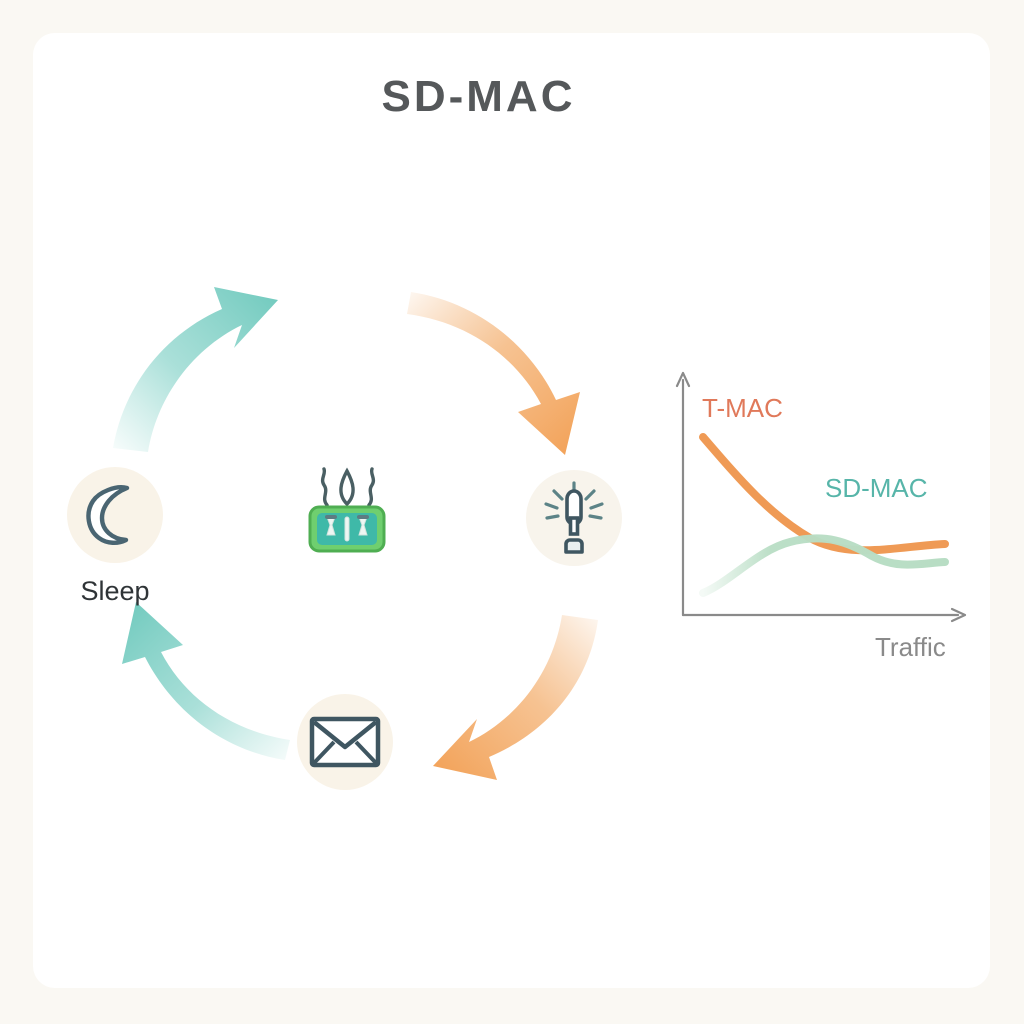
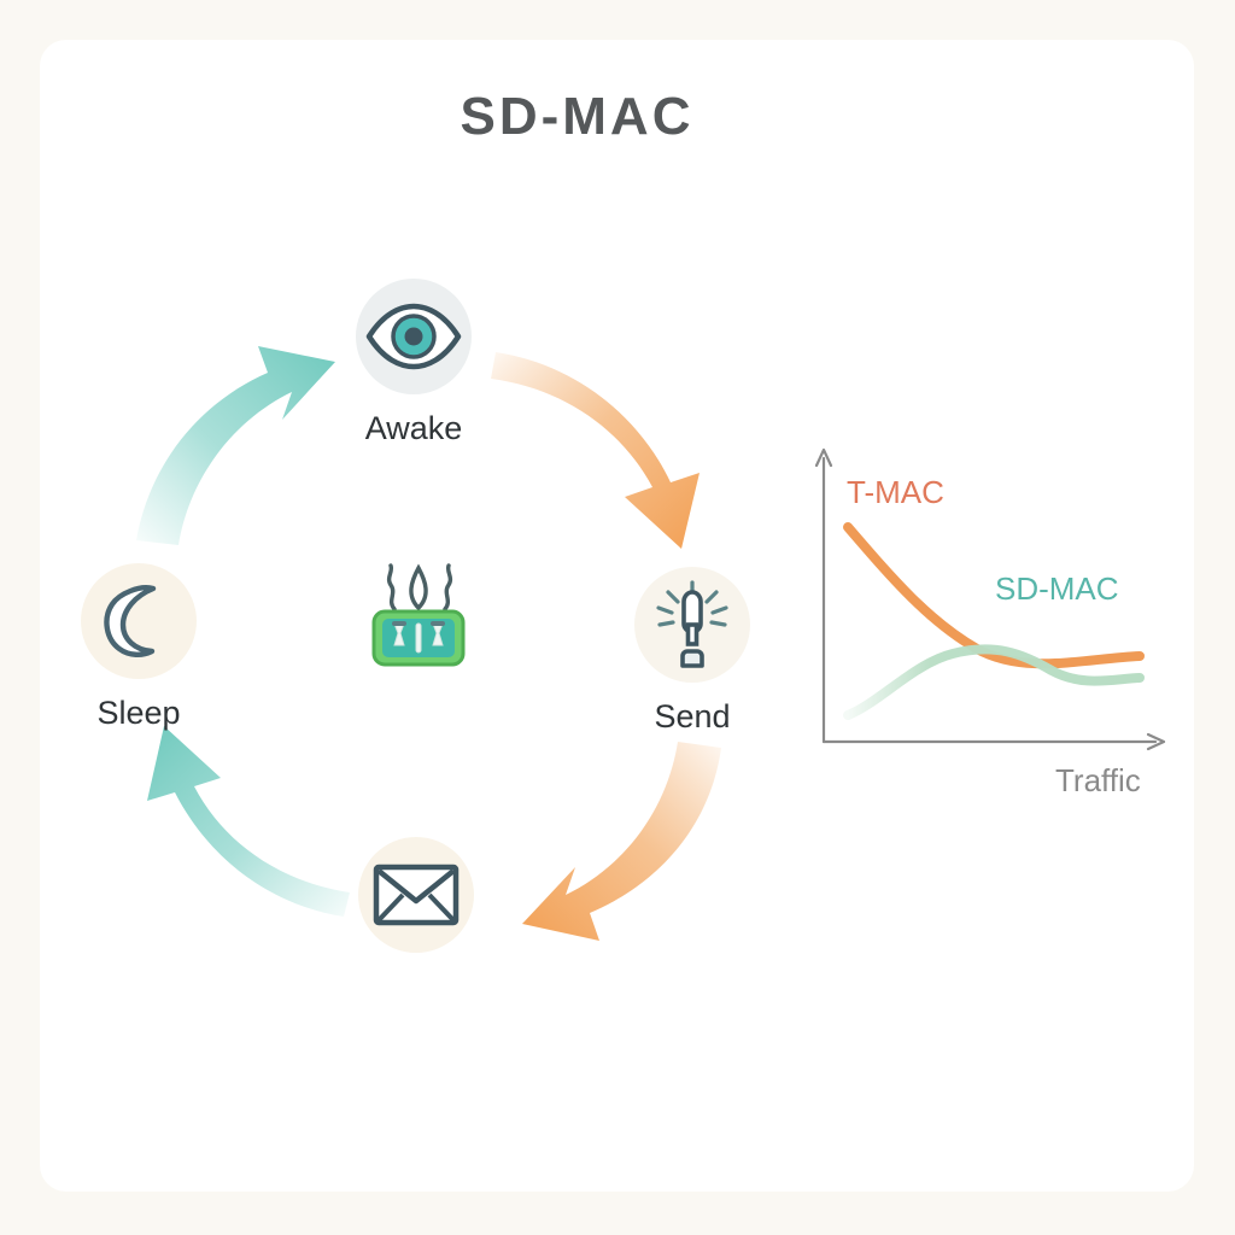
  SD-MAC
+ Awake
+ Send
  Sleep
  T-MAC
  SD-MAC
  Traffic
